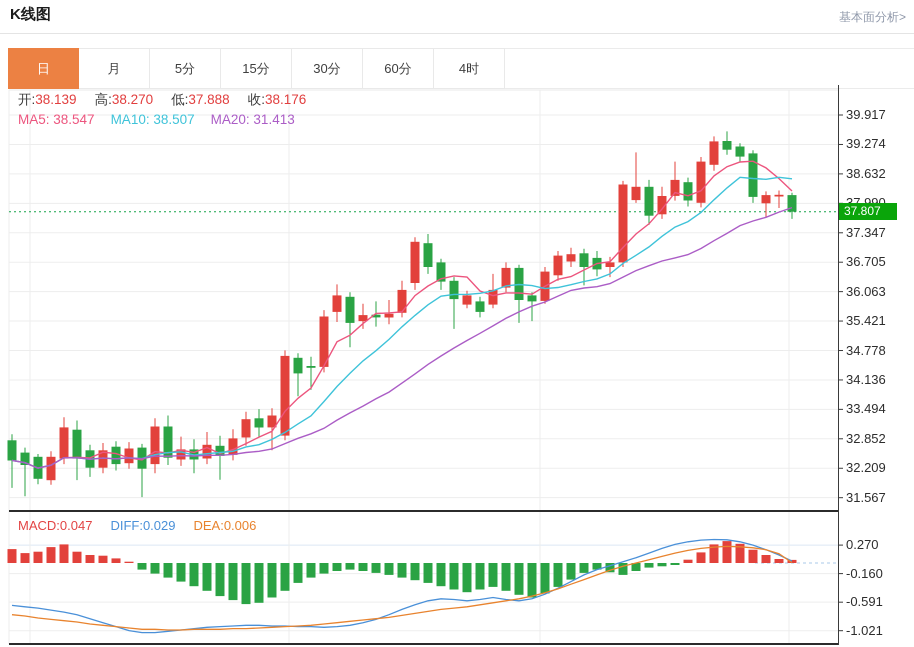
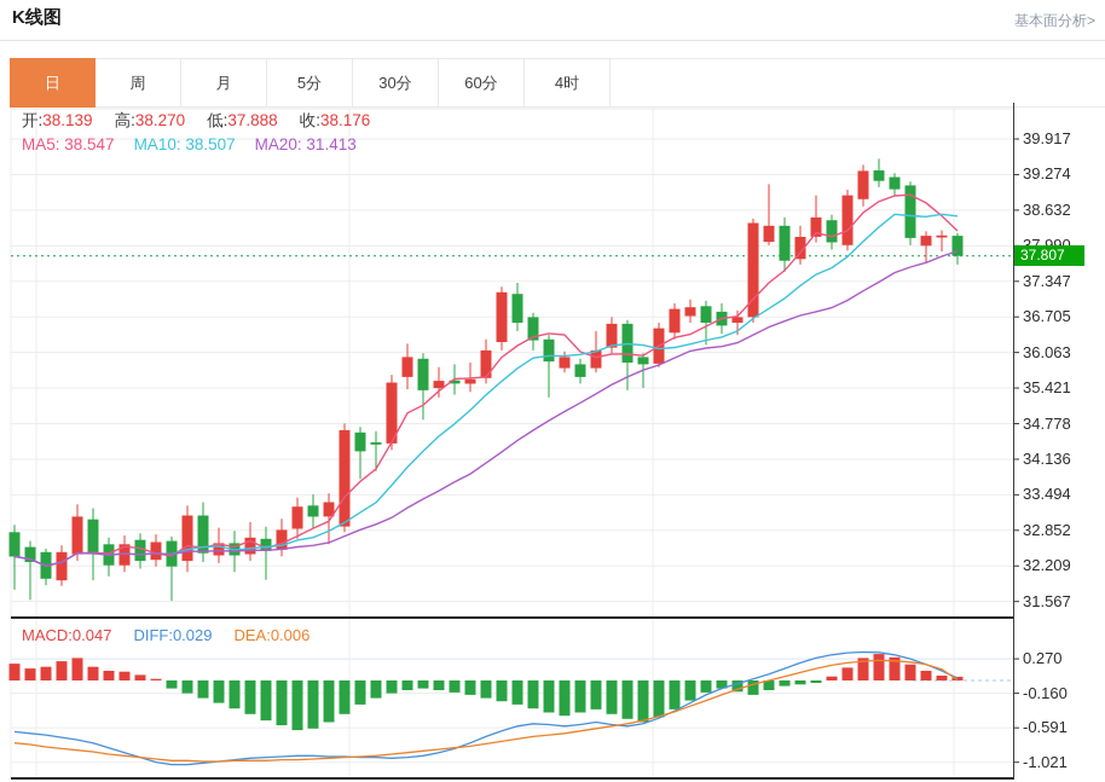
  K线图
  基本面分析>
  日
+ 周
  月
  5分
- 15分
  30分
  60分
  4时
  39.917
  39.274
  38.632
  37.347
  36.705
  36.063
  35.421
  34.778
  34.136
  33.494
  32.852
  32.209
  31.567
  0.270
  -0.160
  -0.591
  -1.021
  开:38.139
  高:38.270
  低:37.888
  收:38.176
  MA5: 38.547
  MA10: 38.507
  MA20: 31.413
  MACD:0.047
  DIFF:0.029
  DEA:0.006
  37.807
